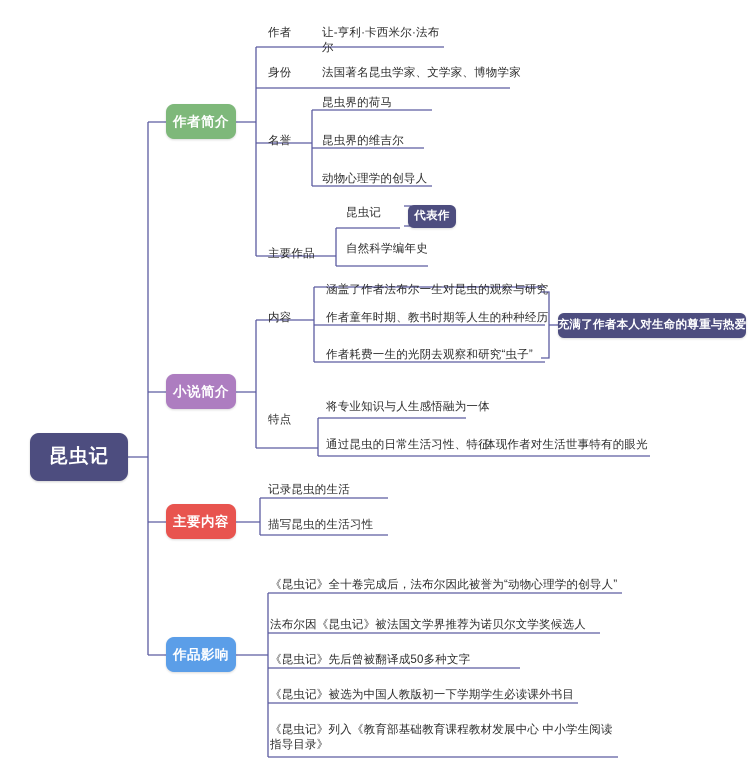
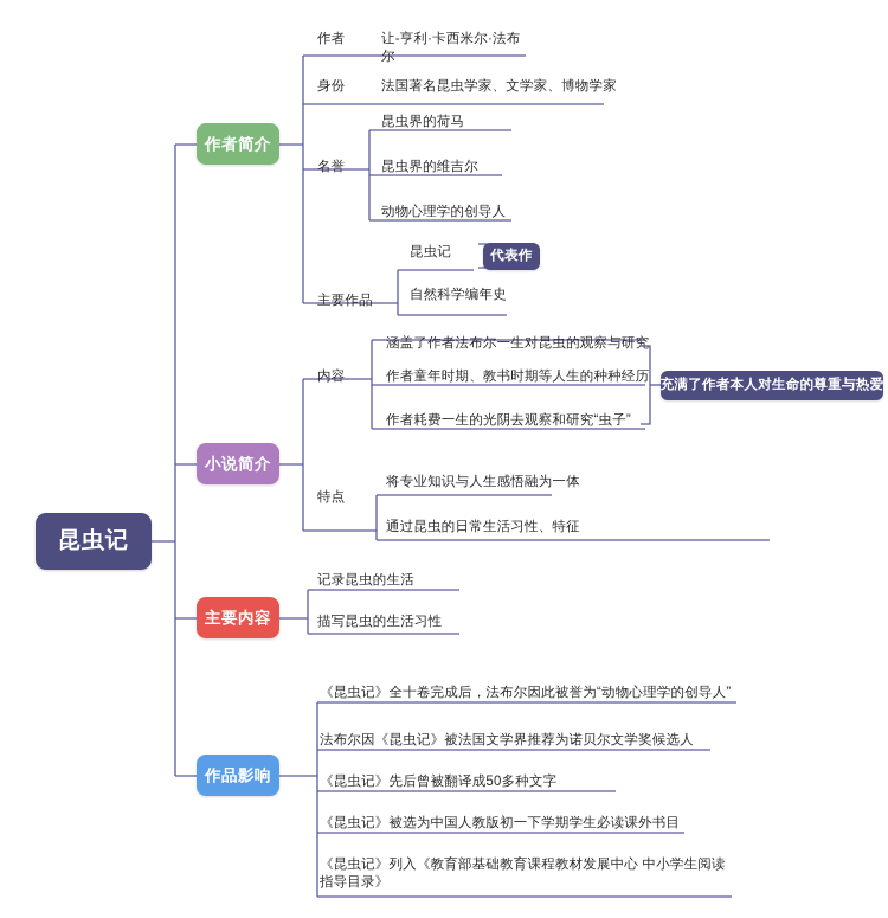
  昆虫记
  作者简介
  作者
  让-亨利·卡西米尔·法布尔
  身份
  法国著名昆虫学家、文学家、博物学家
  名誉
  昆虫界的荷马
  昆虫界的维吉尔
  动物心理学的创导人
  主要作品
  昆虫记
  自然科学编年史
  代表作
  小说简介
  内容
  涵盖了作者法布尔一生对昆虫的观察与研究
  作者童年时期、教书时期等人生的种种经历
  作者耗费一生的光阴去观察和研究“虫子”
  充满了作者本人对生命的尊重与热爱
  特点
  将专业知识与人生感悟融为一体
  通过昆虫的日常生活习性、特征
- 体现作者对生活世事特有的眼光
  主要内容
  记录昆虫的生活
  描写昆虫的生活习性
  作品影响
  《昆虫记》全十卷完成后，法布尔因此被誉为“动物心理学的创导人”
  法布尔因《昆虫记》被法国文学界推荐为诺贝尔文学奖候选人
  《昆虫记》先后曾被翻译成50多种文字
  《昆虫记》被选为中国人教版初一下学期学生必读课外书目
  《昆虫记》列入《教育部基础教育课程教材发展中心 中小学生阅读指导目录》
